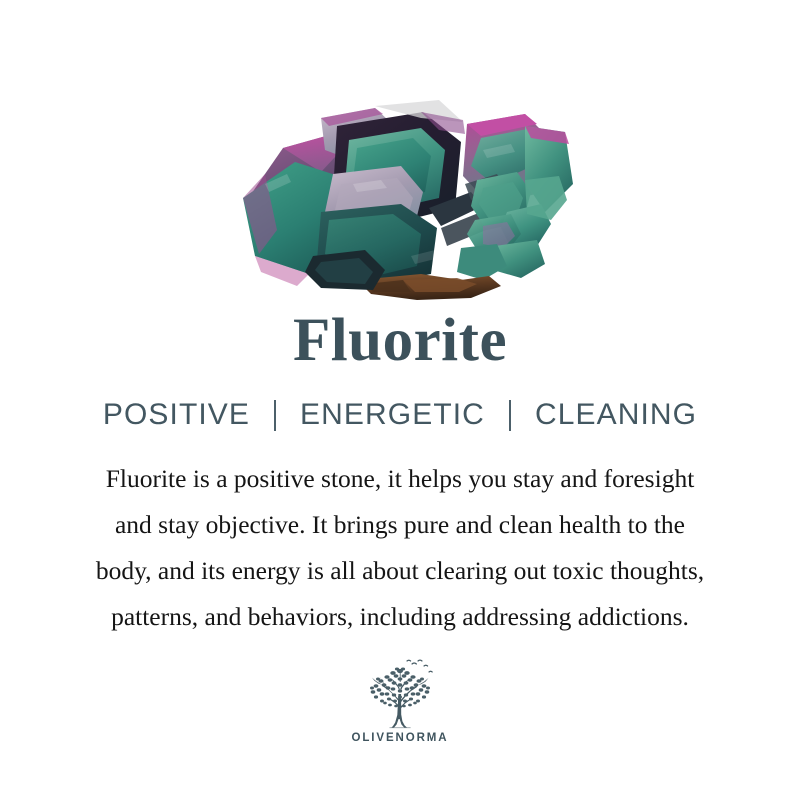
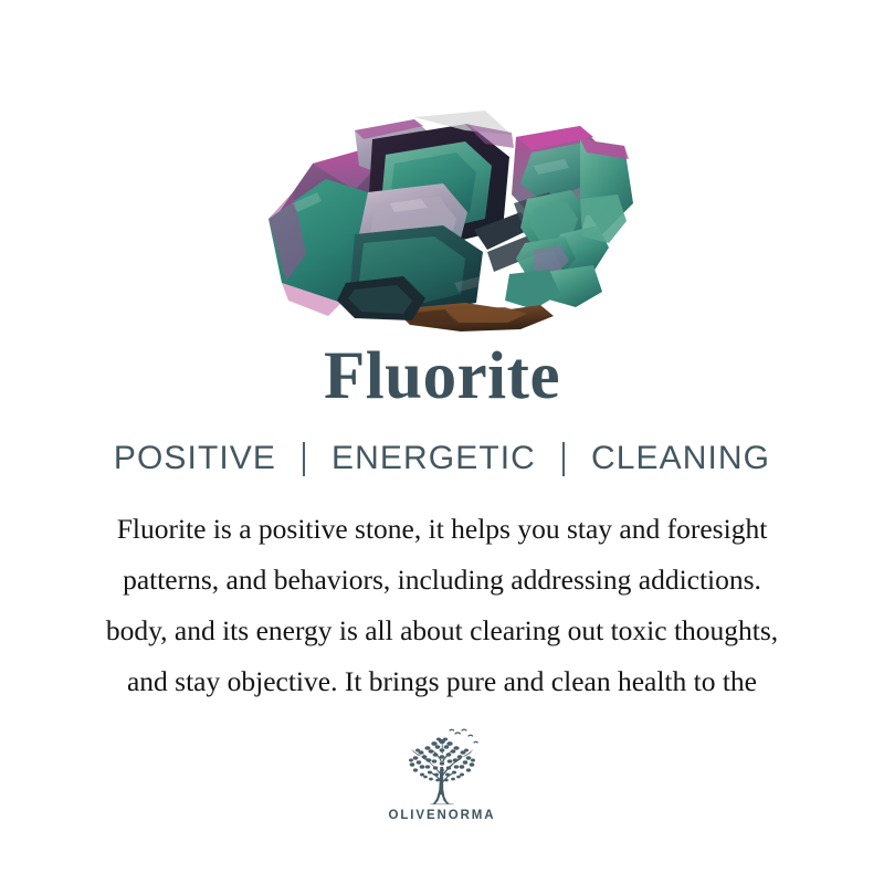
  Fluorite
  POSITIVE
  ENERGETIC
  CLEANING
  Fluorite is a positive stone, it helps you stay and foresight
- and stay objective. It brings pure and clean health to the
+ patterns, and behaviors, including addressing addictions.
  body, and its energy is all about clearing out toxic thoughts,
- patterns, and behaviors, including addressing addictions.
+ and stay objective. It brings pure and clean health to the
  OLIVENORMA
